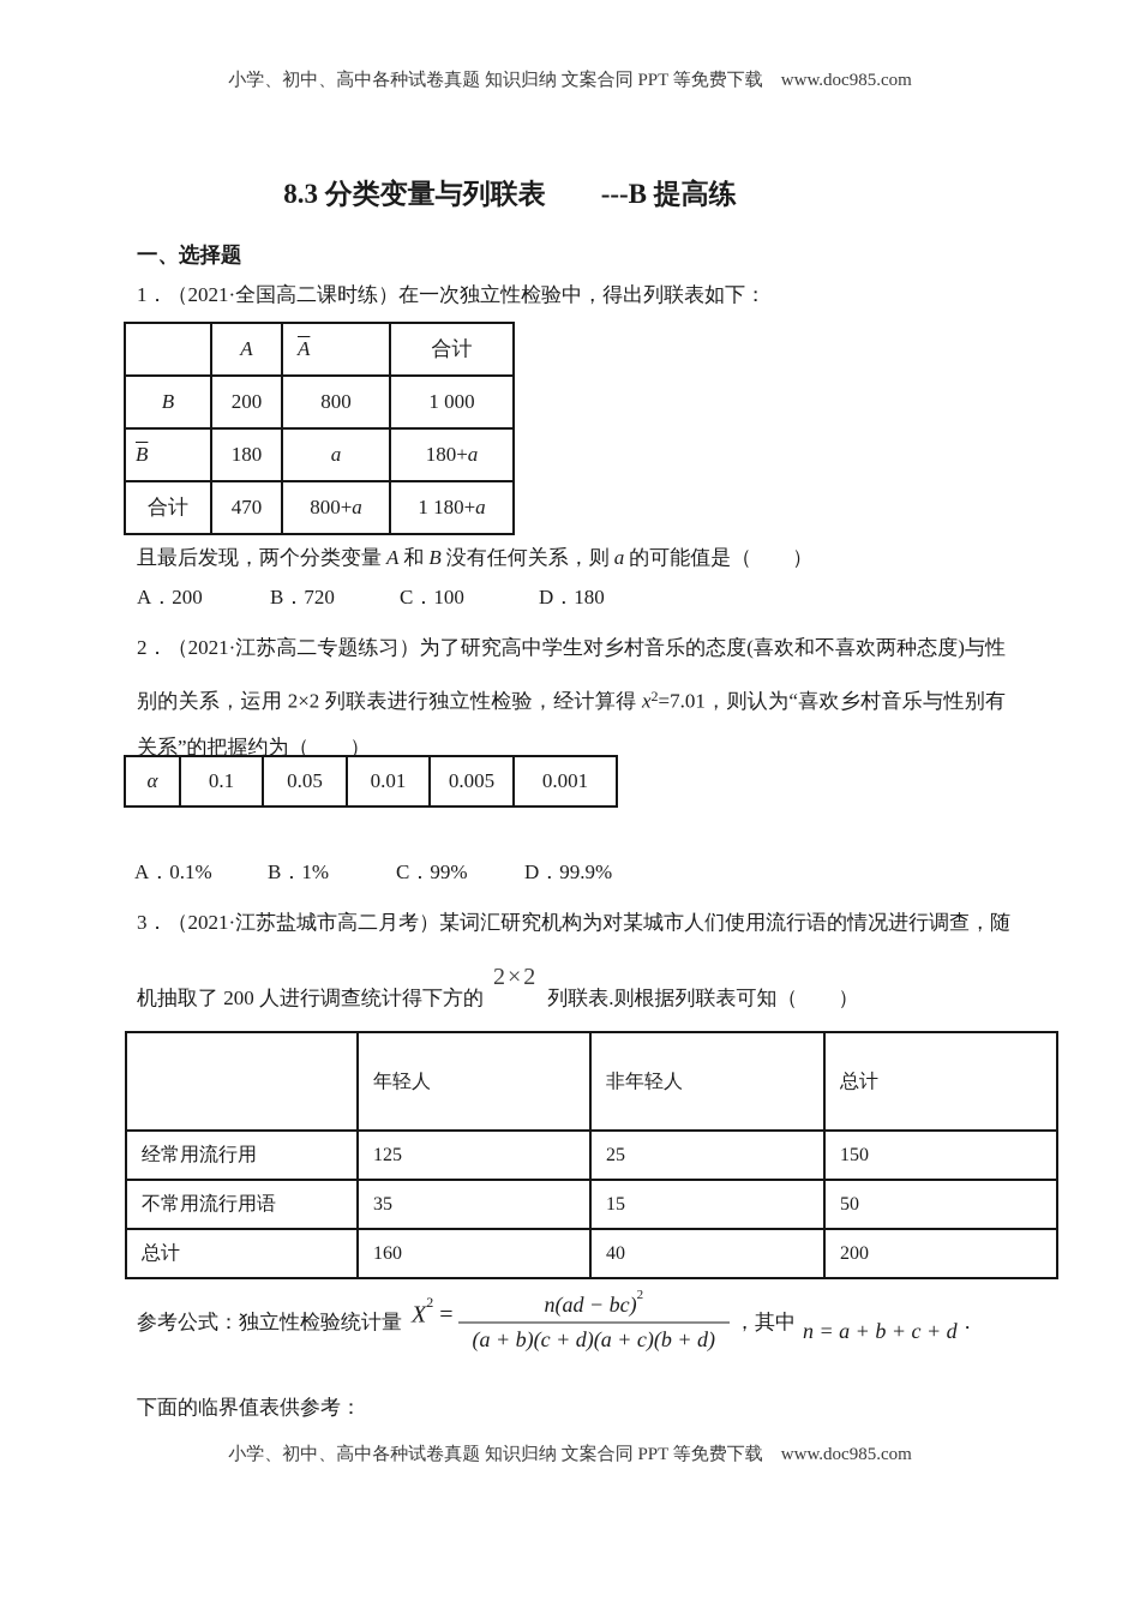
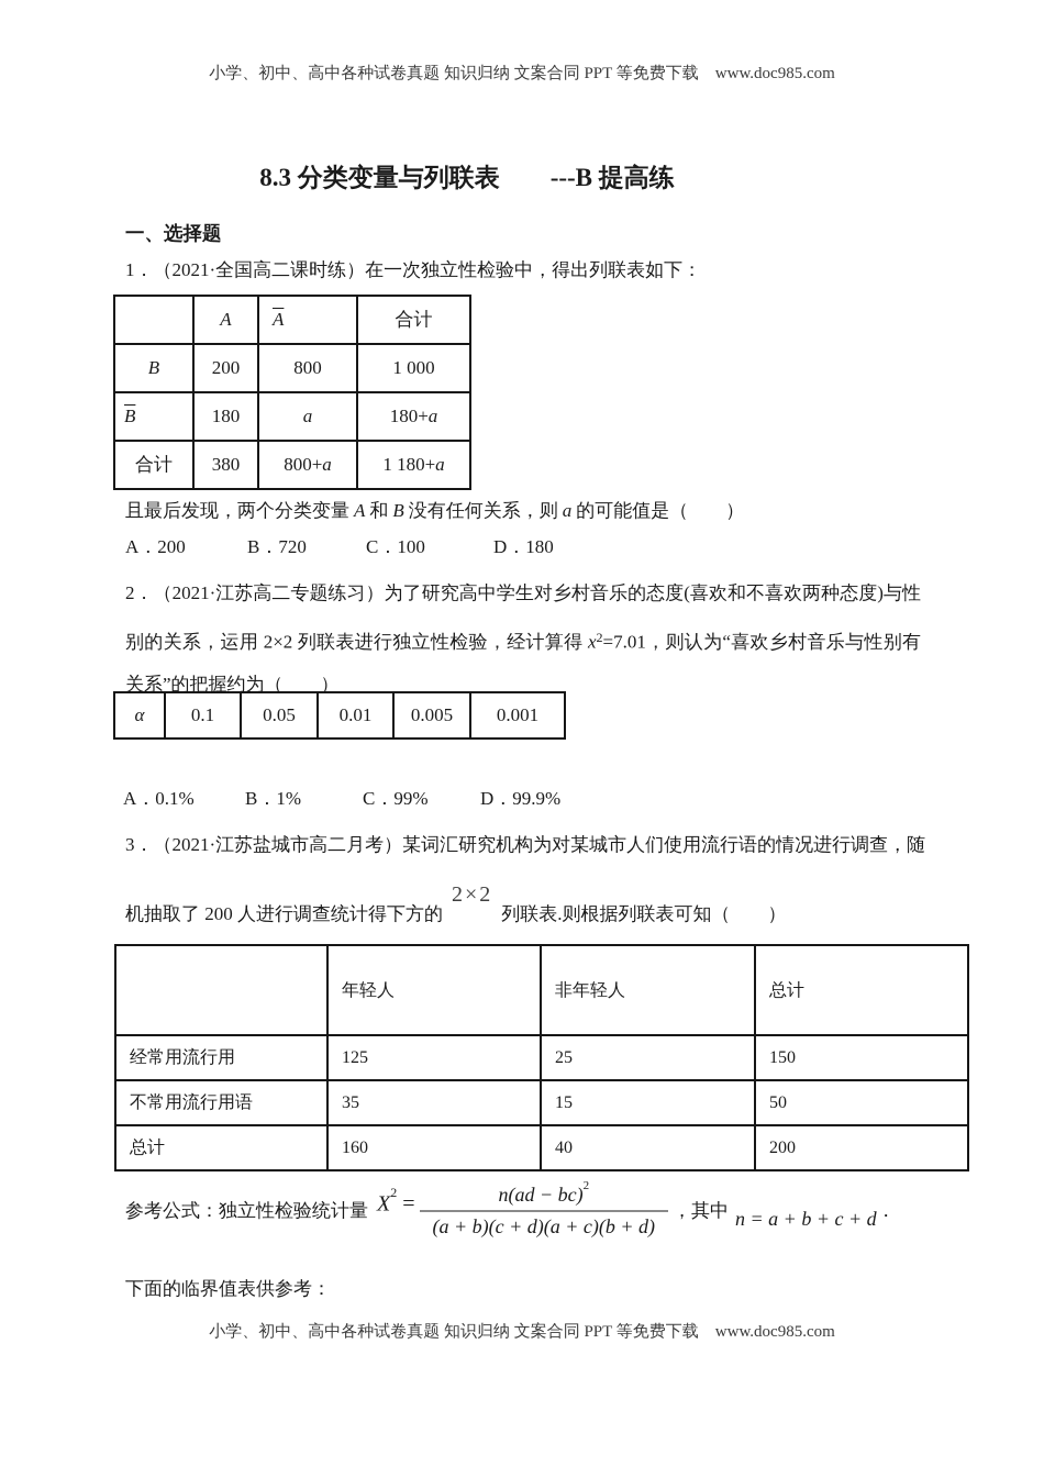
  小学、初中、高中各种试卷真题 知识归纳 文案合同 PPT 等免费下载 www.doc985.com
  8.3 分类变量与列联表 ---B 提高练
  一、选择题
  1．（2021·全国高二课时练）在一次独立性检验中，得出列联表如下：
  	A	A	合计
  B	200	800	1 000
  B	180	a	180+a
- 合计	470	800+a	1 180+a
+ 合计	380	800+a	1 180+a
  且最后发现，两个分类变量 A 和 B 没有任何关系，则 a 的可能值是（ ）
  A．200
  B．720
  C．100
  D．180
  2．（2021·江苏高二专题练习）为了研究高中学生对乡村音乐的态度(喜欢和不喜欢两种态度)与性别的关系，运用 2×2 列联表进行独立性检验，经计算得 x2=7.01，则认为“喜欢乡村音乐与性别有关系”的把握约为（ ）
  α	0.1	0.05	0.01	0.005	0.001
  A．0.1%
  B．1%
  C．99%
  D．99.9%
  3．（2021·江苏盐城市高二月考）某词汇研究机构为对某城市人们使用流行语的情况进行调查，随
  机抽取了 200 人进行调查统计得下方的2×2列联表.则根据列联表可知（ ）
  	年轻人	非年轻人	总计
  经常用流行用	125	25	150
  不常用流行用语	35	15	50
  总计	160	40	200
  参考公式：独立性检验统计量
  X2 =
  n(ad − bc)2
  (a + b)(c + d)(a + c)(b + d)
  ，其中
  n = a + b + c + d
  ．
  下面的临界值表供参考：
  小学、初中、高中各种试卷真题 知识归纳 文案合同 PPT 等免费下载 www.doc985.com
